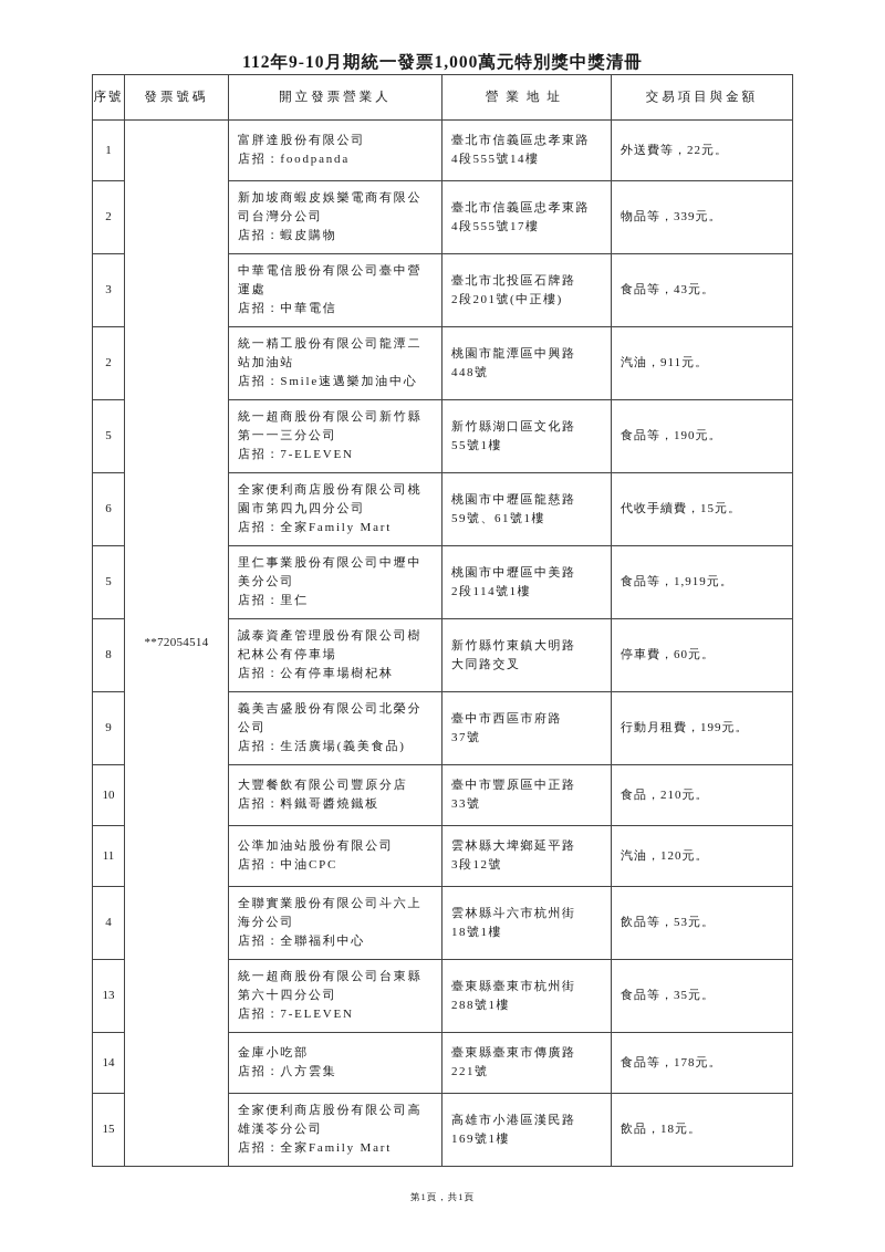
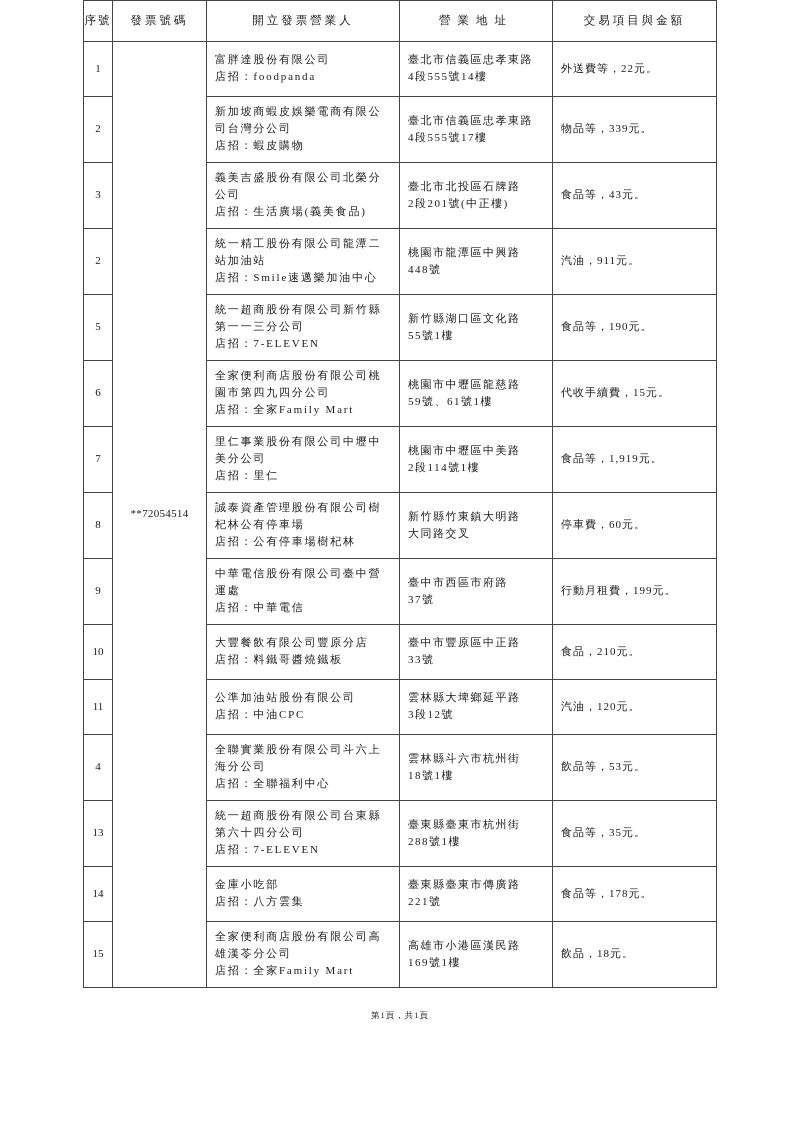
- 112年9-10月期統一發票1,000萬元特別獎中獎清冊
  序號	發票號碼	開立發票營業人	營業地址	交易項目與金額
  1	**72054514	富胖達股份有限公司 店招：foodpanda	臺北市信義區忠孝東路 4段555號14樓	外送費等，22元。
  2	新加坡商蝦皮娛樂電商有限公 司台灣分公司 店招：蝦皮購物	臺北市信義區忠孝東路 4段555號17樓	物品等，339元。
- 3	中華電信股份有限公司臺中營 運處 店招：中華電信	臺北市北投區石牌路 2段201號(中正樓)	食品等，43元。
+ 3	義美吉盛股份有限公司北榮分 公司 店招：生活廣場(義美食品)	臺北市北投區石牌路 2段201號(中正樓)	食品等，43元。
  2	統一精工股份有限公司龍潭二 站加油站 店招：Smile速邁樂加油中心	桃園市龍潭區中興路 448號	汽油，911元。
  5	統一超商股份有限公司新竹縣 第一一三分公司 店招：7-ELEVEN	新竹縣湖口區文化路 55號1樓	食品等，190元。
  6	全家便利商店股份有限公司桃 園市第四九四分公司 店招：全家Family Mart	桃園市中壢區龍慈路 59號、61號1樓	代收手續費，15元。
- 5	里仁事業股份有限公司中壢中 美分公司 店招：里仁	桃園市中壢區中美路 2段114號1樓	食品等，1,919元。
+ 7	里仁事業股份有限公司中壢中 美分公司 店招：里仁	桃園市中壢區中美路 2段114號1樓	食品等，1,919元。
  8	誠泰資產管理股份有限公司樹 杞林公有停車場 店招：公有停車場樹杞林	新竹縣竹東鎮大明路 大同路交叉	停車費，60元。
- 9	義美吉盛股份有限公司北榮分 公司 店招：生活廣場(義美食品)	臺中市西區市府路 37號	行動月租費，199元。
+ 9	中華電信股份有限公司臺中營 運處 店招：中華電信	臺中市西區市府路 37號	行動月租費，199元。
  10	大豐餐飲有限公司豐原分店 店招：料鐵哥醬燒鐵板	臺中市豐原區中正路 33號	食品，210元。
  11	公準加油站股份有限公司 店招：中油CPC	雲林縣大埤鄉延平路 3段12號	汽油，120元。
  4	全聯實業股份有限公司斗六上 海分公司 店招：全聯福利中心	雲林縣斗六市杭州街 18號1樓	飲品等，53元。
  13	統一超商股份有限公司台東縣 第六十四分公司 店招：7-ELEVEN	臺東縣臺東市杭州街 288號1樓	食品等，35元。
  14	金庫小吃部 店招：八方雲集	臺東縣臺東市傳廣路 221號	食品等，178元。
  15	全家便利商店股份有限公司高 雄漢苓分公司 店招：全家Family Mart	高雄市小港區漢民路 169號1樓	飲品，18元。
  第1頁，共1頁
